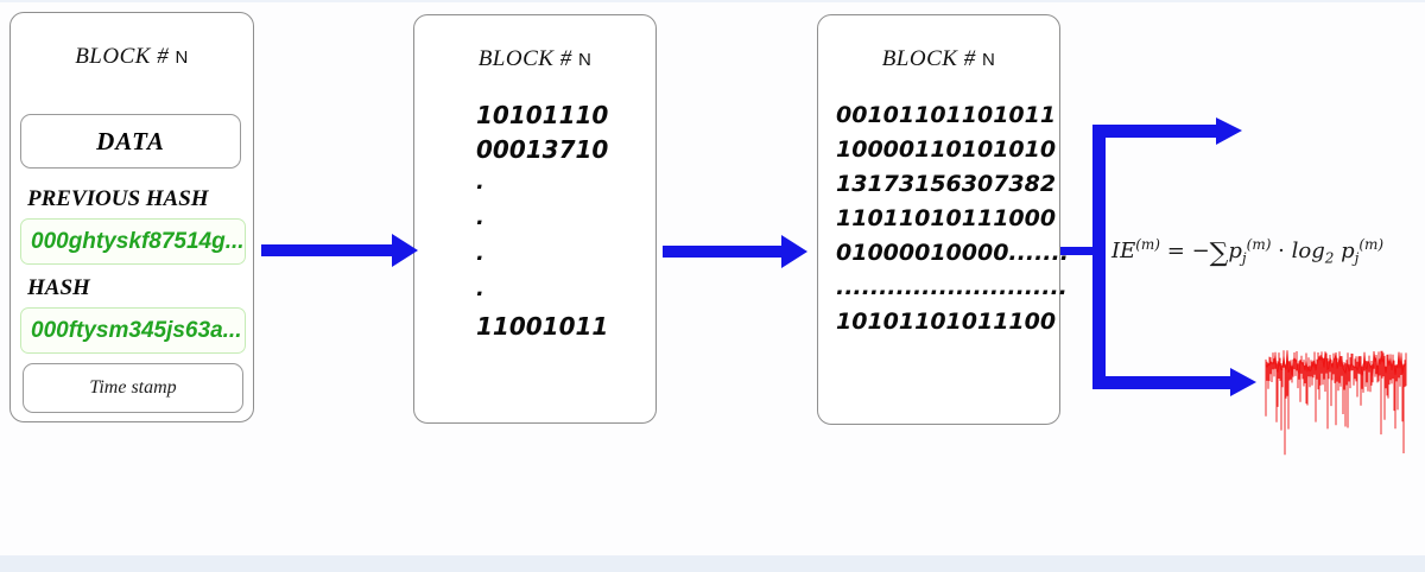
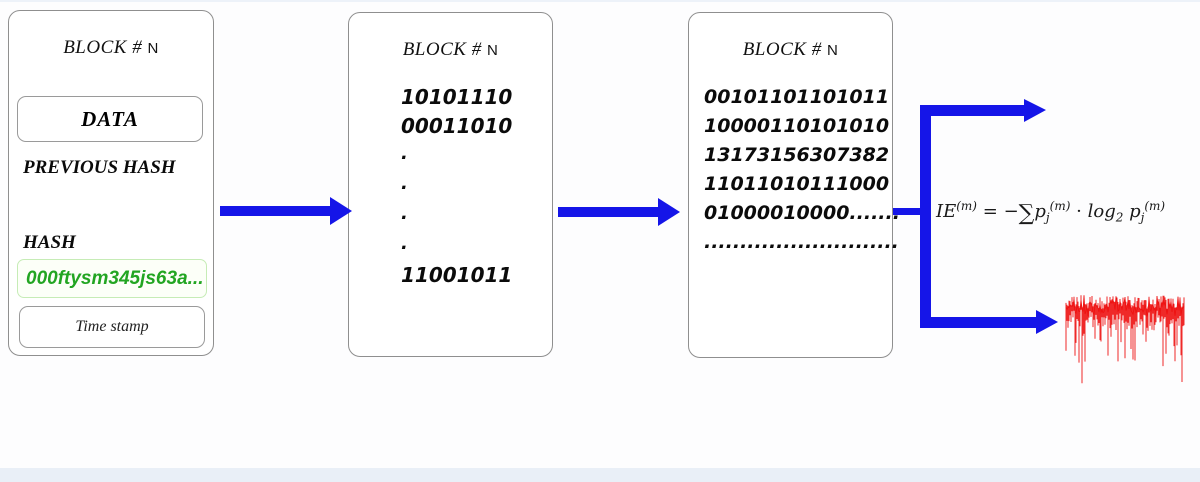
  BLOCK # N
  DATA
  PREVIOUS HASH
- 000ghtyskf87514g...
  HASH
  000ftysm345js63a...
  Time stamp
  BLOCK # N
  10101110
- 00013710
+ 00011010
  .
  .
  .
  .
  11001011
  BLOCK # N
  00101101101011
  10000110101010
  13173156307382
  11011010111000
  01000010000......
  ...........................
- 10101101011100
  IE(m) = −∑pj(m) · log2 pj(m)
